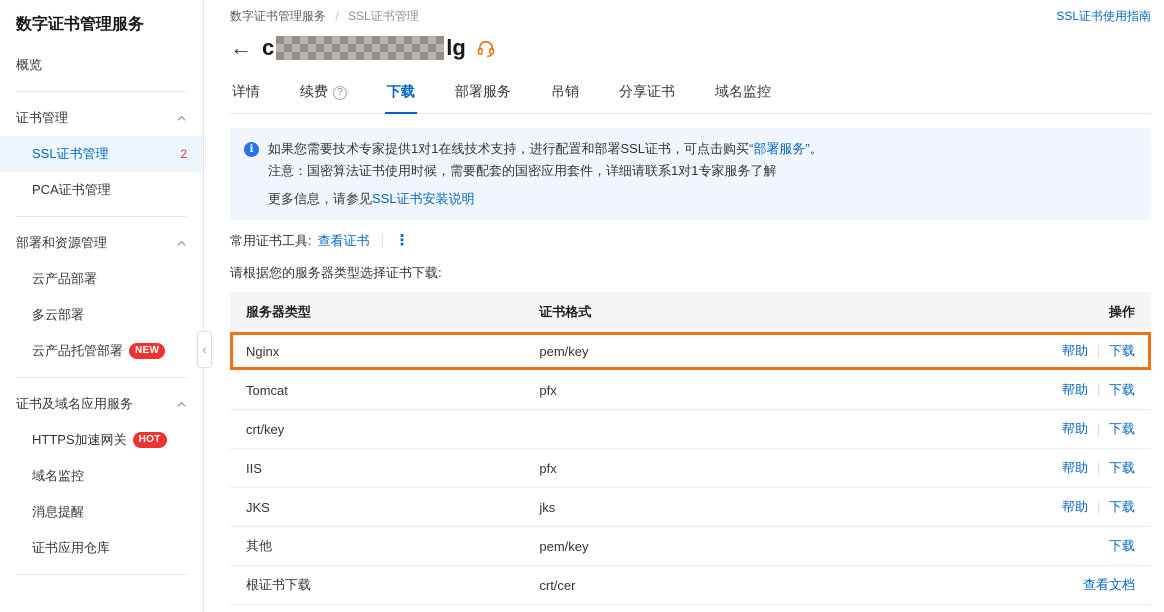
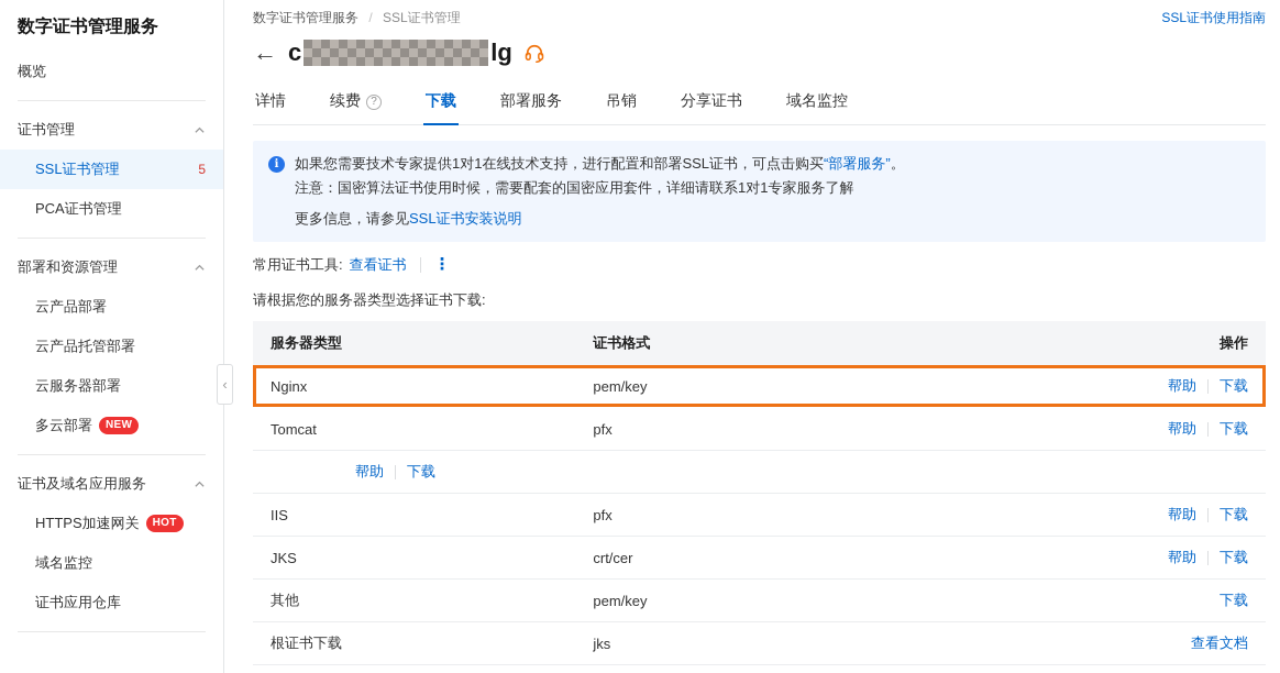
  数字证书管理服务
  概览
  证书管理
  SSL证书管理
- 2
+ 5
  PCA证书管理
  部署和资源管理
  云产品部署
- 多云部署
+ 云产品托管部署
+ 云服务器部署
- 云产品托管部署
+ 多云部署
  NEW
  证书及域名应用服务
  HTTPS加速网关
  HOT
  域名监控
- 消息提醒
  证书应用仓库
  ‹
  数字证书管理服务 / SSL证书管理
  SSL证书使用指南
  ←
  c
  lg
  详情
  续费
  ?
  下载
  部署服务
  吊销
  分享证书
  域名监控
  i
  如果您需要技术专家提供1对1在线技术支持，进行配置和部署SSL证书，可点击购买“部署服务”。
  注意：国密算法证书使用时候，需要配套的国密应用套件，详细请联系1对1专家服务了解
  更多信息，请参见SSL证书安装说明
  常用证书工具:
  查看证书
  ⋮
  请根据您的服务器类型选择证书下载:
  服务器类型
  证书格式
  操作
  Nginx
  pem/key
  帮助
  下载
  Tomcat
  pfx
  帮助
  下载
- crt/key
  帮助
  下载
  IIS
  pfx
  帮助
  下载
  JKS
- jks
+ crt/cer
  帮助
  下载
  其他
  pem/key
  下载
  根证书下载
- crt/cer
+ jks
  查看文档
